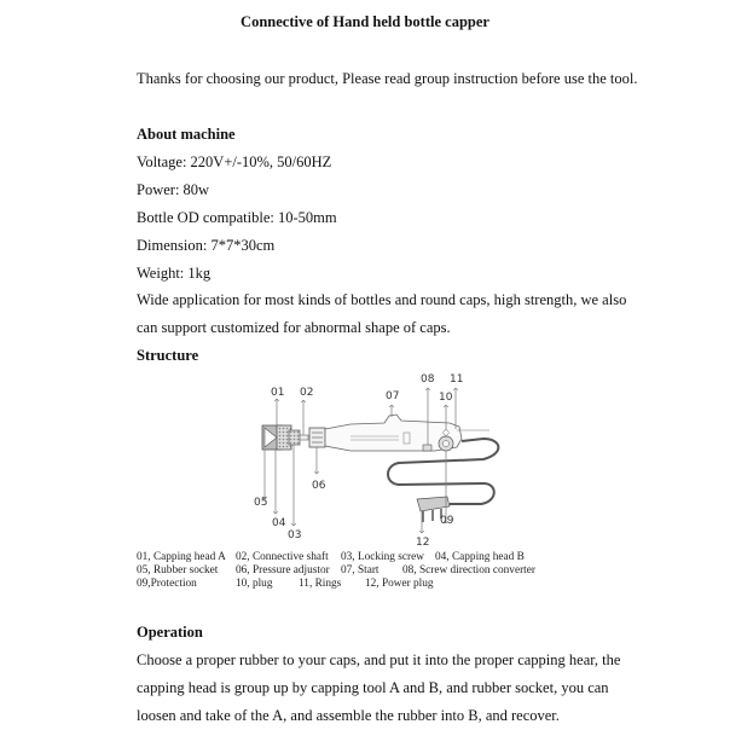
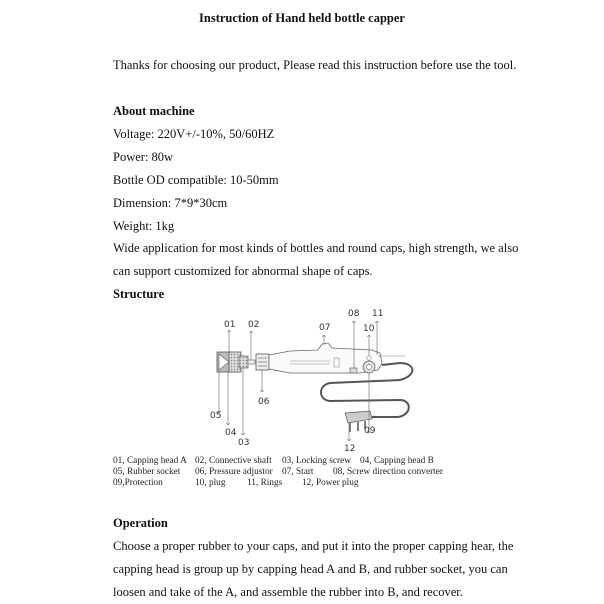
- Connective of Hand held bottle capper
+ Instruction of Hand held bottle capper
- Thanks for choosing our product, Please read group instruction before use the tool.
+ Thanks for choosing our product, Please read this instruction before use the tool.
  About machine
  Voltage: 220V+/-10%, 50/60HZ
  Power: 80w
  Bottle OD compatible: 10-50mm
- Dimension: 7*7*30cm
+ Dimension: 7*9*30cm
  Weight: 1kg
  Wide application for most kinds of bottles and round caps, high strength, we also
  can support customized for abnormal shape of caps.
  Structure
  01
  02
  03
  04
  05
  06
  07
  08
  09
  10
  11
  12
  01, Capping head A
  02, Connective shaft
  03, Locking screw
  04, Capping head B
  05, Rubber socket
  06, Pressure adjustor
  07, Start
  08, Screw direction converter
  09,Protection
  10, plug
  11, Rings
  12, Power plug
  Operation
  Choose a proper rubber to your caps, and put it into the proper capping hear, the
- capping head is group up by capping tool A and B, and rubber socket, you can
+ capping head is group up by capping head A and B, and rubber socket, you can
  loosen and take of the A, and assemble the rubber into B, and recover.
